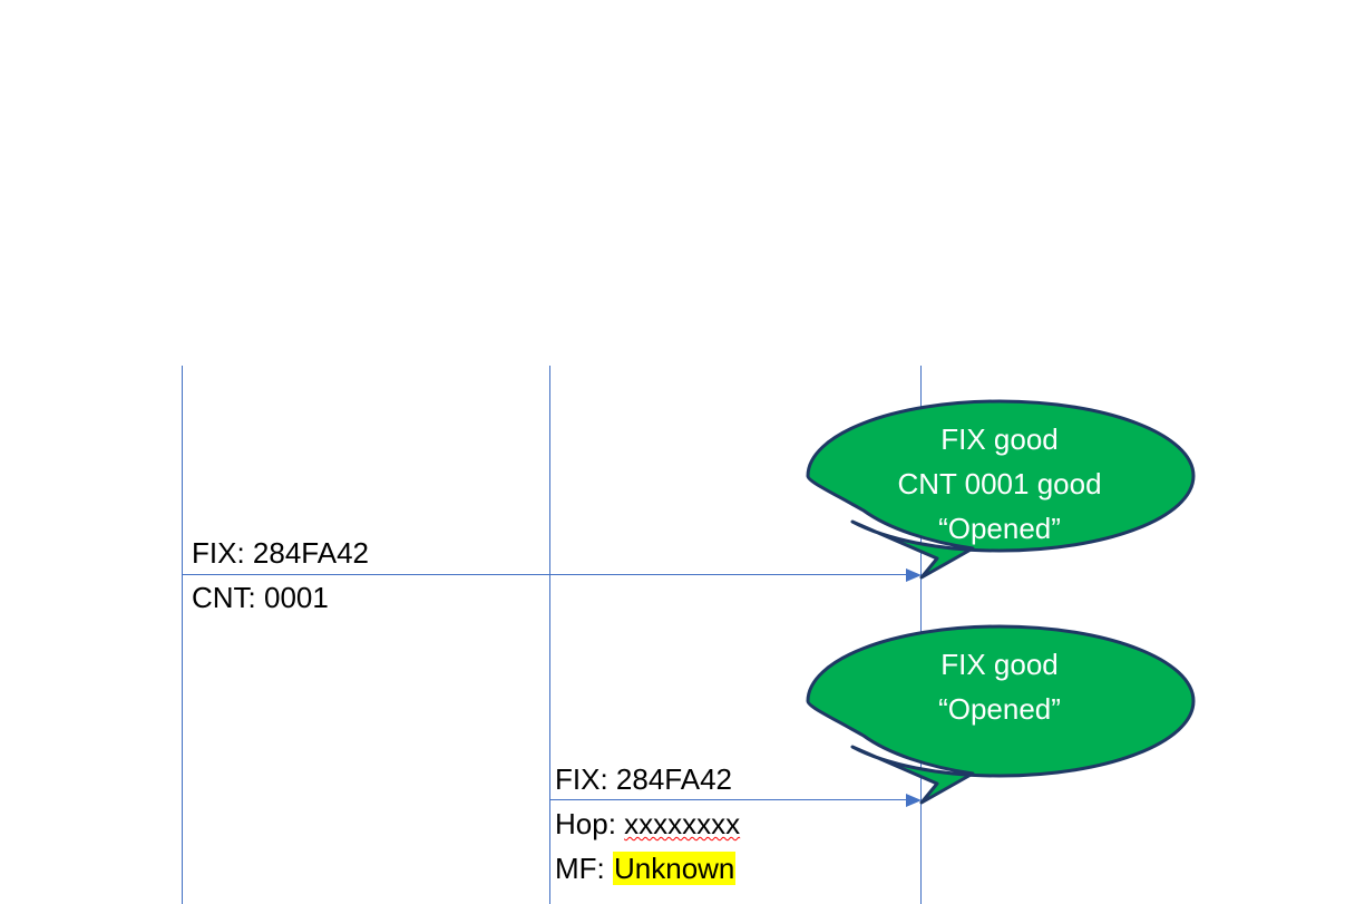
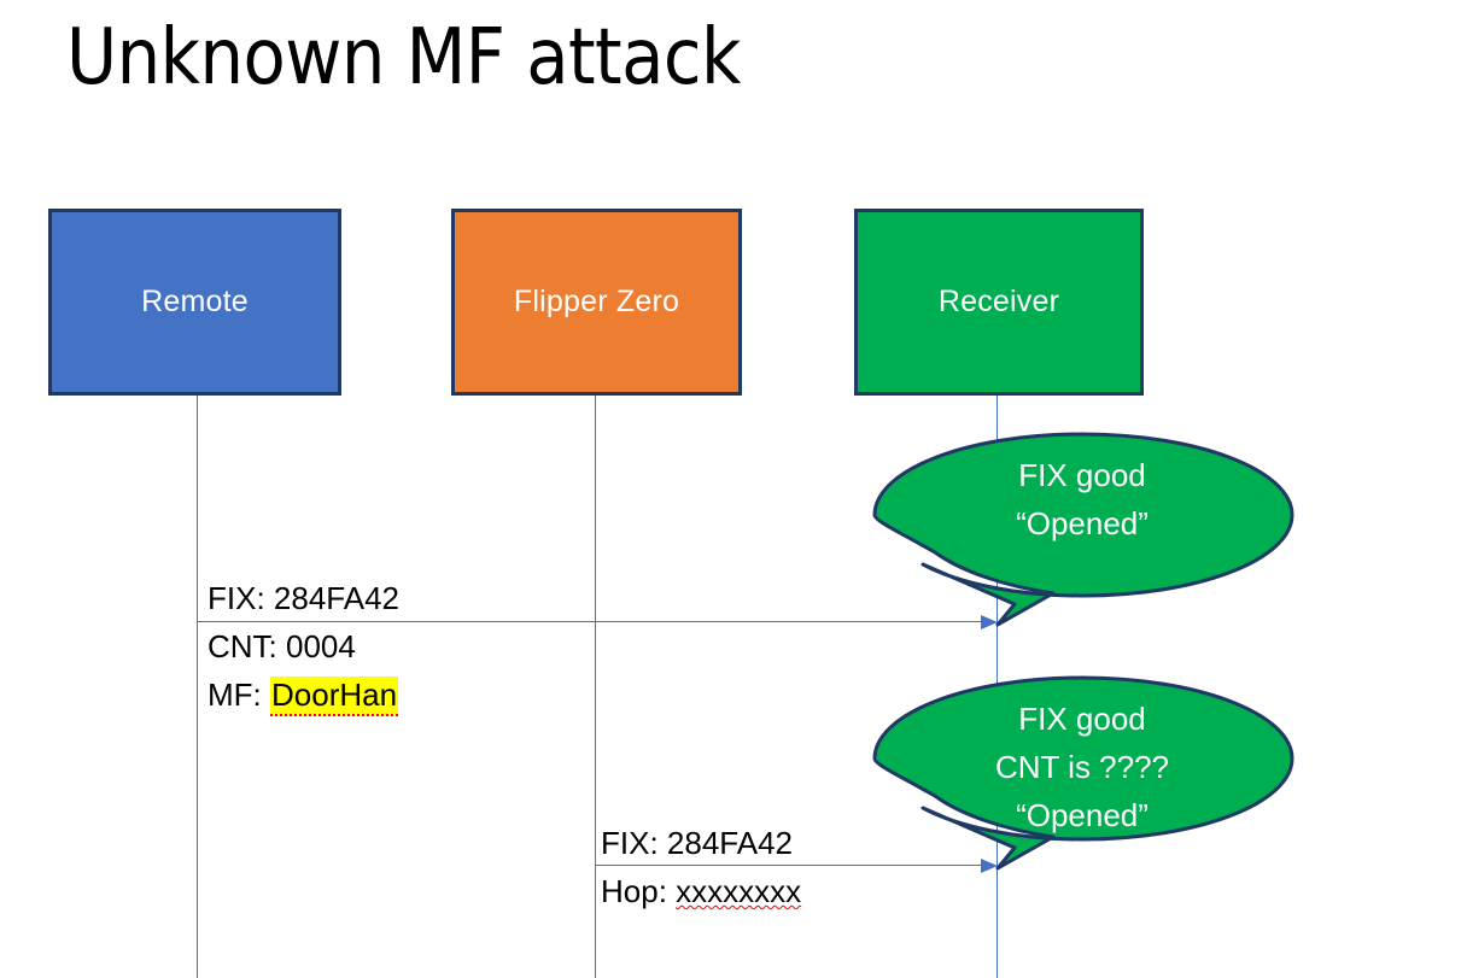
+ Unknown MF attack
+ Remote
+ Flipper Zero
+ Receiver
  FIX: 284FA42
- CNT: 0001
+ CNT: 0004
+ MF: DoorHan
  FIX: 284FA42
  Hop: xxxxxxxx
- MF: Unknown
  FIX good
- CNT 0001 good
  “Opened”
  FIX good
+ CNT is ????
  “Opened”
